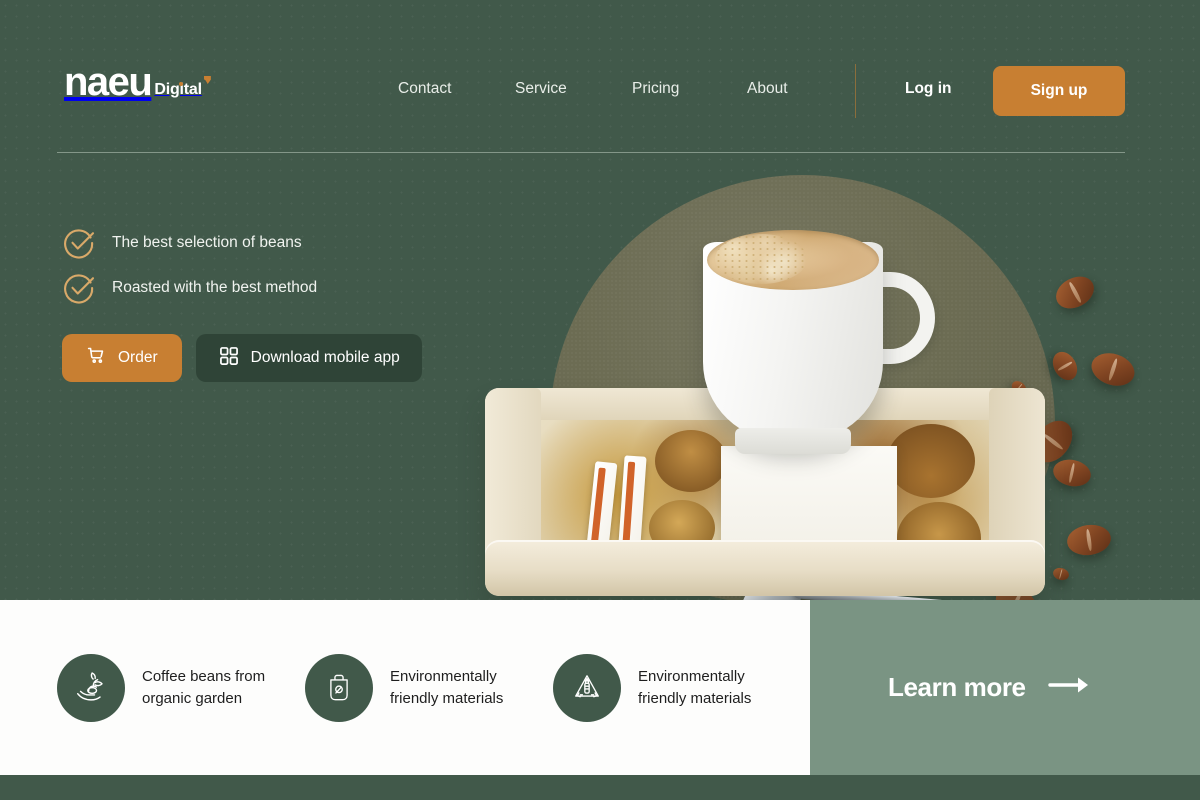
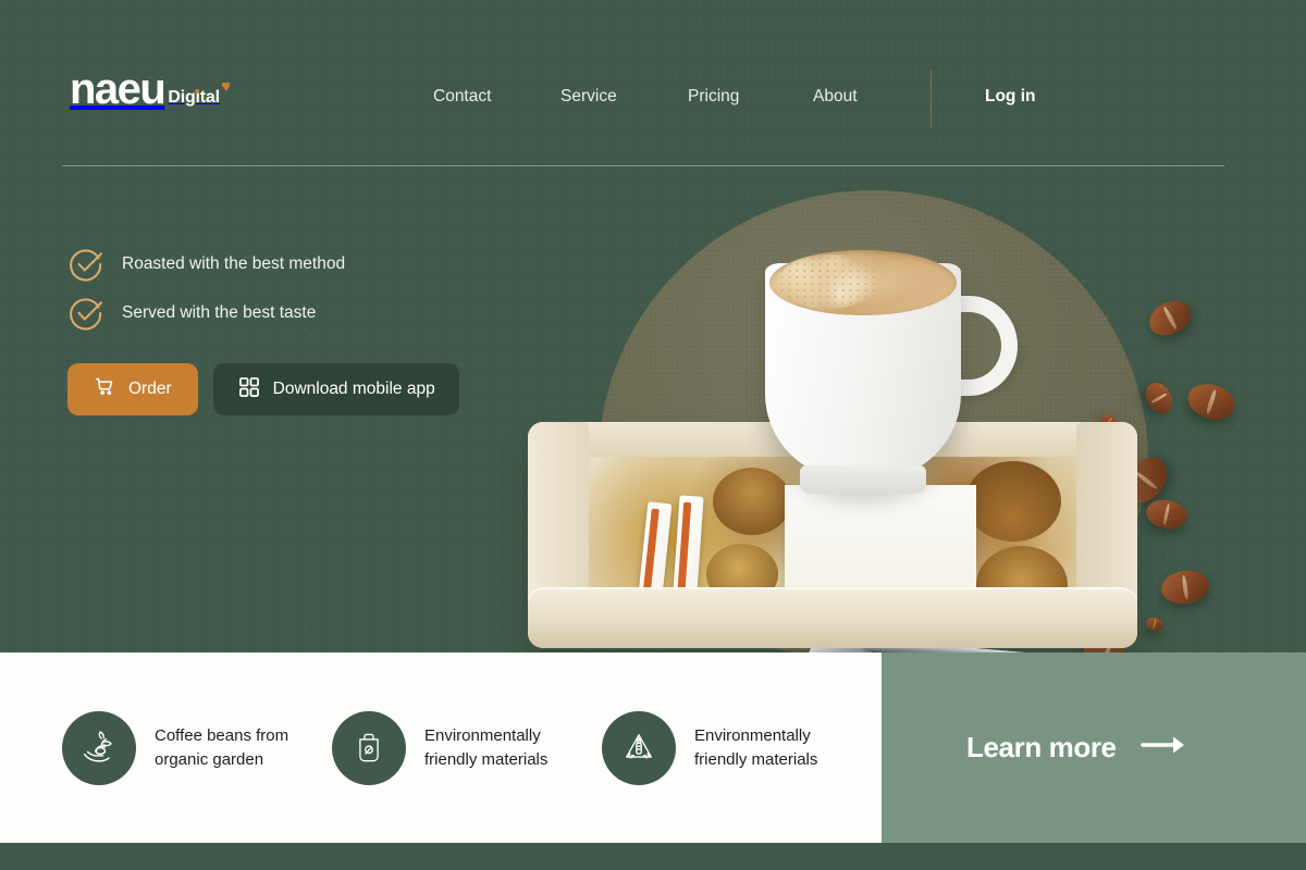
  naeu
  Digital
  Contact
  Service
  Pricing
  About
  Log in
- Sign up
- The best selection of beans
  Roasted with the best method
+ Served with the best taste
  Order
  Download mobile app
  Coffee beans from
  organic garden
  Environmentally
  friendly materials
  Environmentally
  friendly materials
  Learn more
